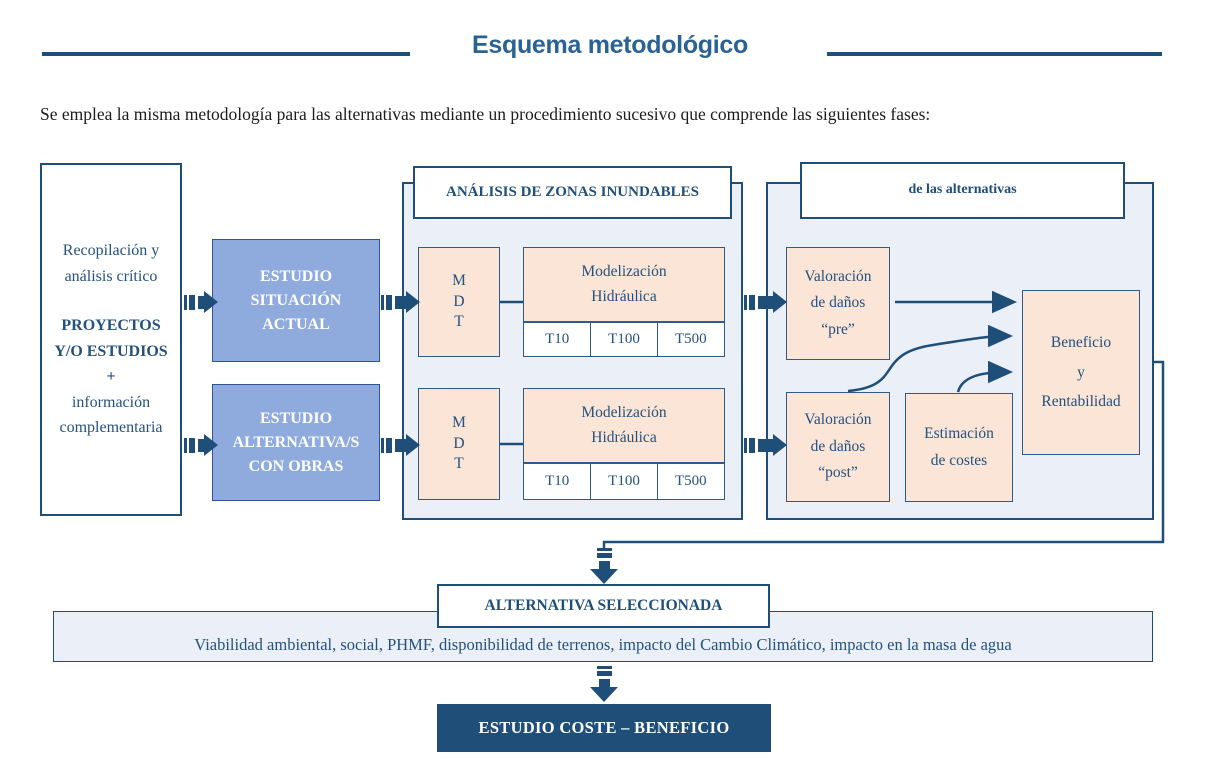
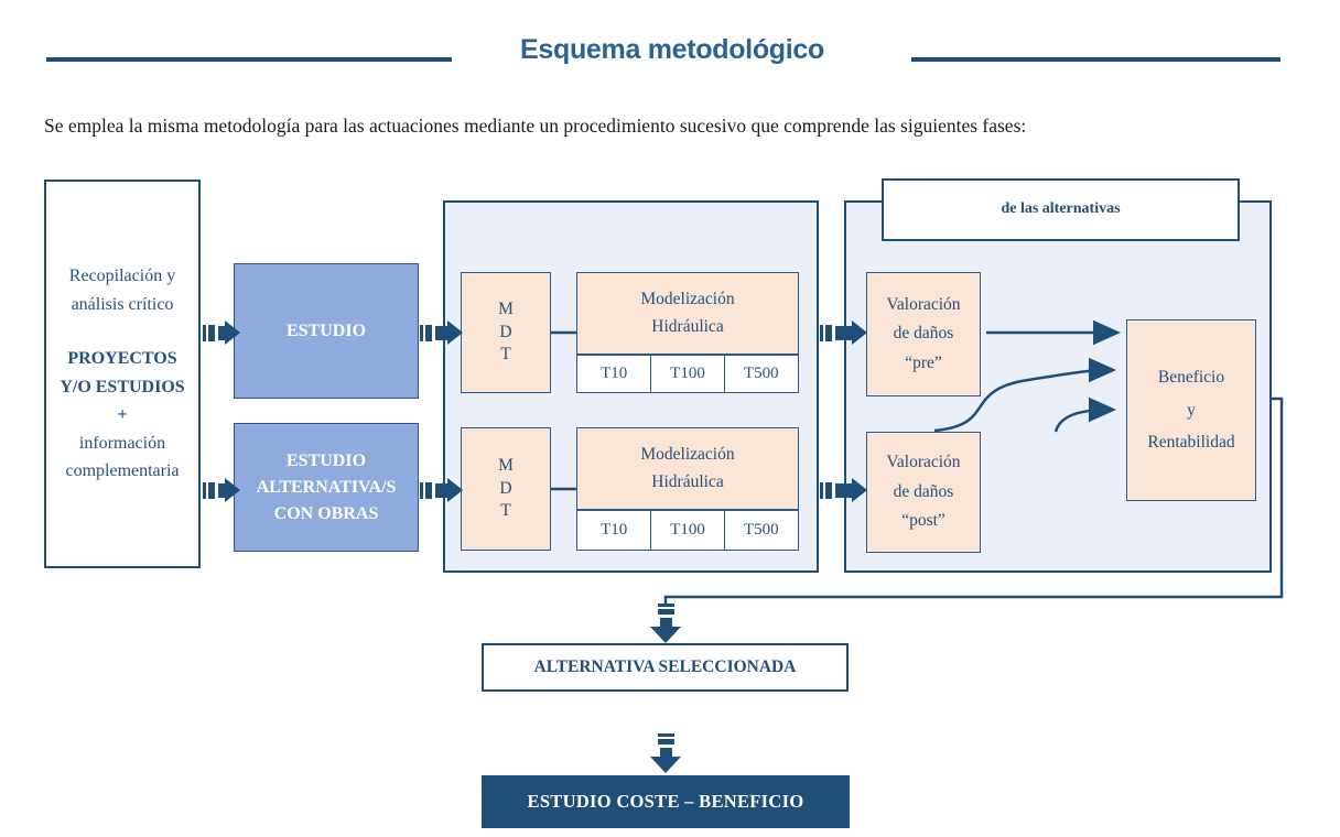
  Esquema metodológico
- Se emplea la misma metodología para las alternativas mediante un procedimiento sucesivo que comprende las siguientes fases:
+ Se emplea la misma metodología para las actuaciones mediante un procedimiento sucesivo que comprende las siguientes fases:
  Recopilación y
  análisis crítico
  PROYECTOS
  Y/O ESTUDIOS
  +
  información
  complementaria
  ESTUDIO
- SITUACIÓN
- ACTUAL
  ESTUDIO
  ALTERNATIVA/S
  CON OBRAS
- ANÁLISIS DE ZONAS INUNDABLES
  M
  D
  T
  Modelización
  Hidráulica
  T10
  T100
  T500
  M
  D
  T
  Modelización
  Hidráulica
  T10
  T100
  T500
  de las alternativas
  Valoración
  de daños
  “pre”
  Valoración
  de daños
  “post”
- Estimación
- de costes
  Beneficio
  y
  Rentabilidad
  ALTERNATIVA SELECCIONADA
- Viabilidad ambiental, social, PHMF, disponibilidad de terrenos, impacto del Cambio Climático, impacto en la masa de agua
  ESTUDIO COSTE – BENEFICIO
